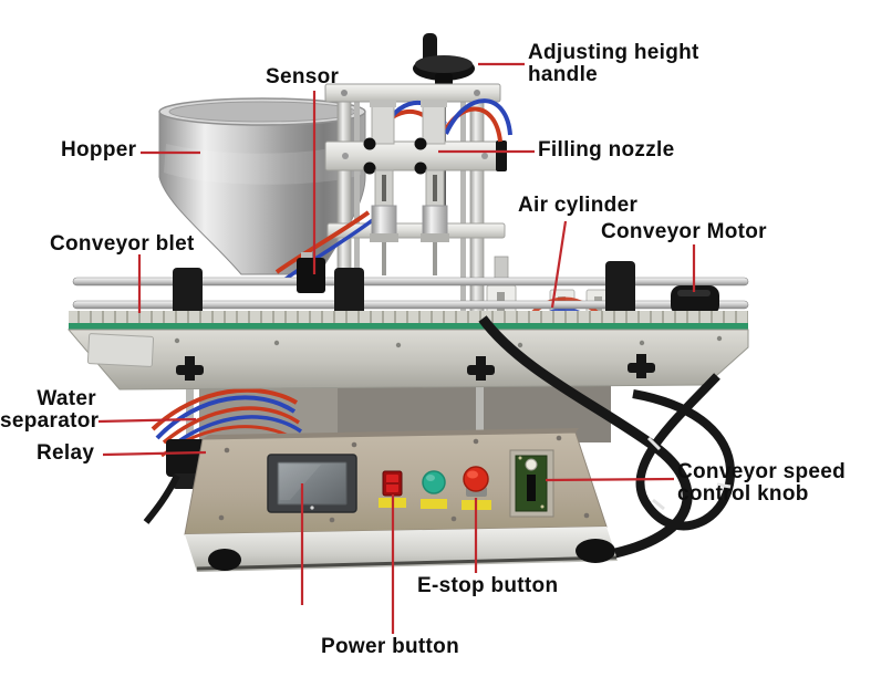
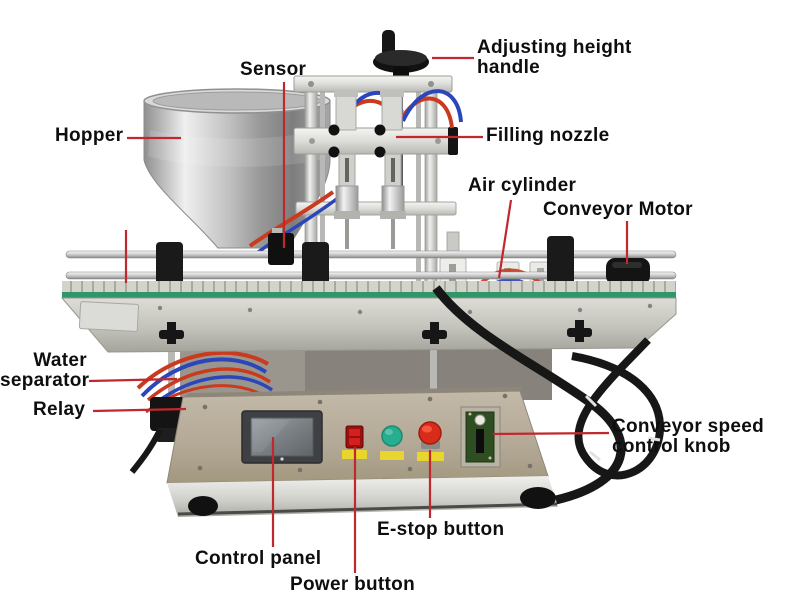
  Adjusting height
  handle
  Sensor
  Hopper
  Filling nozzle
  Air cylinder
  Conveyor Motor
- Conveyor blet
  Water
  separator
  Relay
  Conveyor speed
  control knob
+ Control panel
  E-stop button
  Power button
